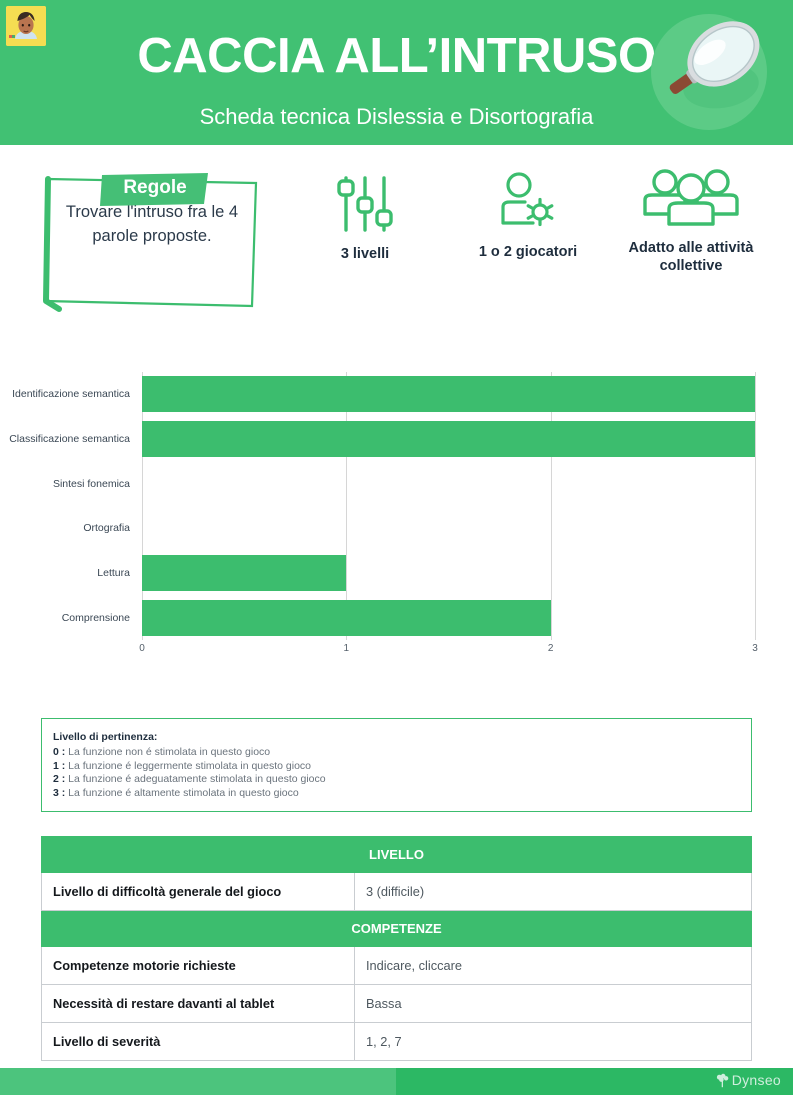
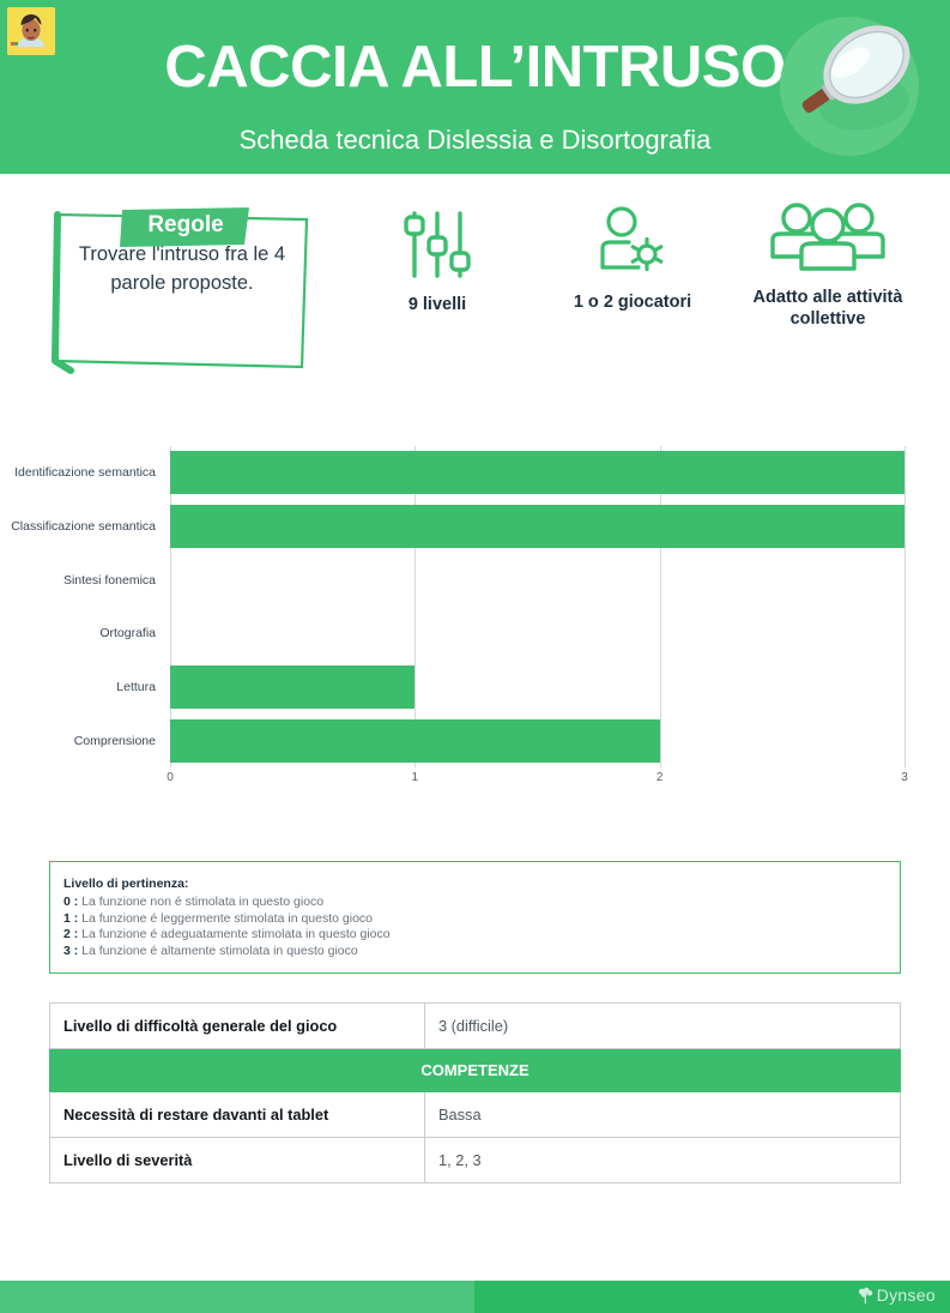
  CACCIA ALL’INTRUSO
  Scheda tecnica Dislessia e Disortografia
  Trovare l'intruso fra le 4 parole proposte.
  Regole
- 3 livelli
+ 9 livelli
  1 o 2 giocatori
  Adatto alle attività collettive
  Identificazione semantica
  Classificazione semantica
  Sintesi fonemica
  Ortografia
  Lettura
  Comprensione
  0
  1
  2
  3
  Livello di pertinenza:
  0 : La funzione non é stimolata in questo gioco
  1 : La funzione é leggermente stimolata in questo gioco
  2 : La funzione é adeguatamente stimolata in questo gioco
  3 : La funzione é altamente stimolata in questo gioco
- LIVELLO
  Livello di difficoltà generale del gioco	3 (difficile)
  COMPETENZE
- Competenze motorie richieste	Indicare, cliccare
  Necessità di restare davanti al tablet	Bassa
- Livello di severità	1, 2, 7
+ Livello di severità	1, 2, 3
  Dynseo
